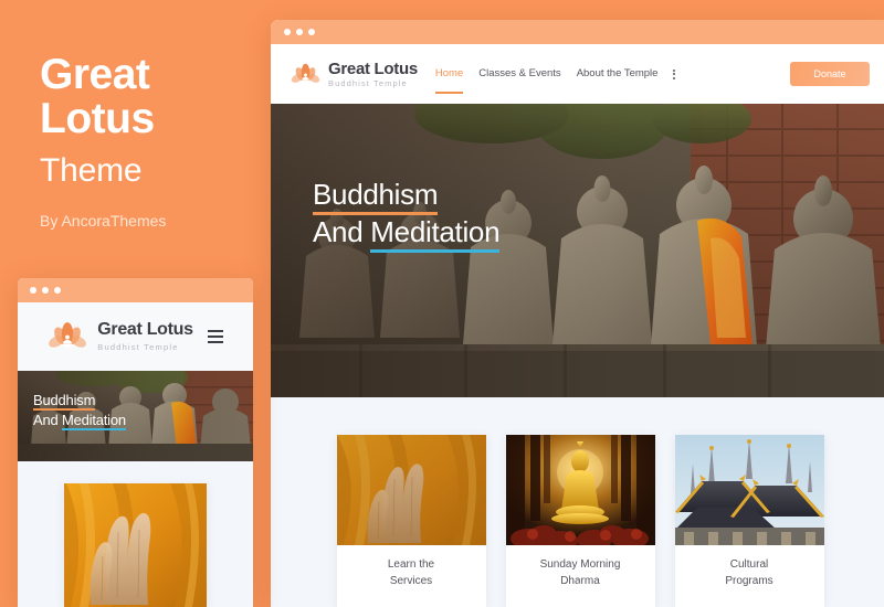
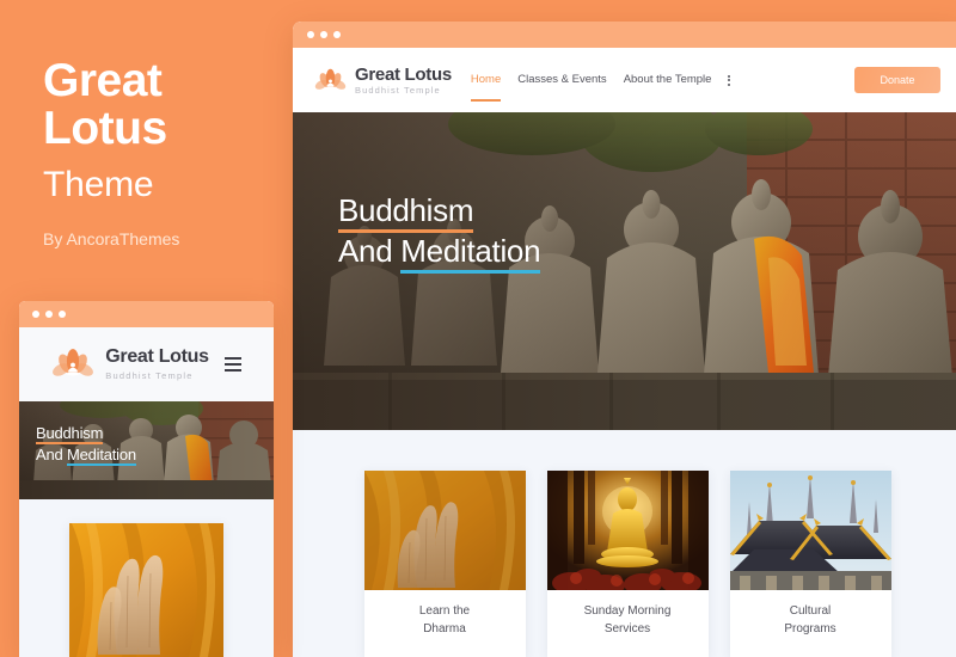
  Great
  Lotus
  Theme
  By AncoraThemes
  Great Lotus
  Buddhist Temple
  Home
  Classes & Events
  About the Temple
  Donate
  Buddhism
  And Meditation
  Learn the
- Services
+ Dharma
  Sunday Morning
- Dharma
+ Services
  Cultural
  Programs
  Great Lotus
  Buddhist Temple
  Buddhism
  And Meditation
